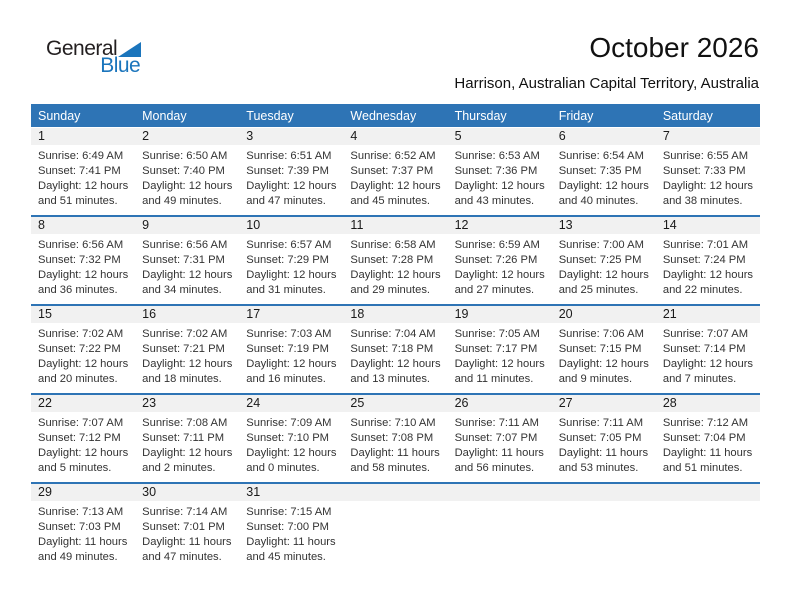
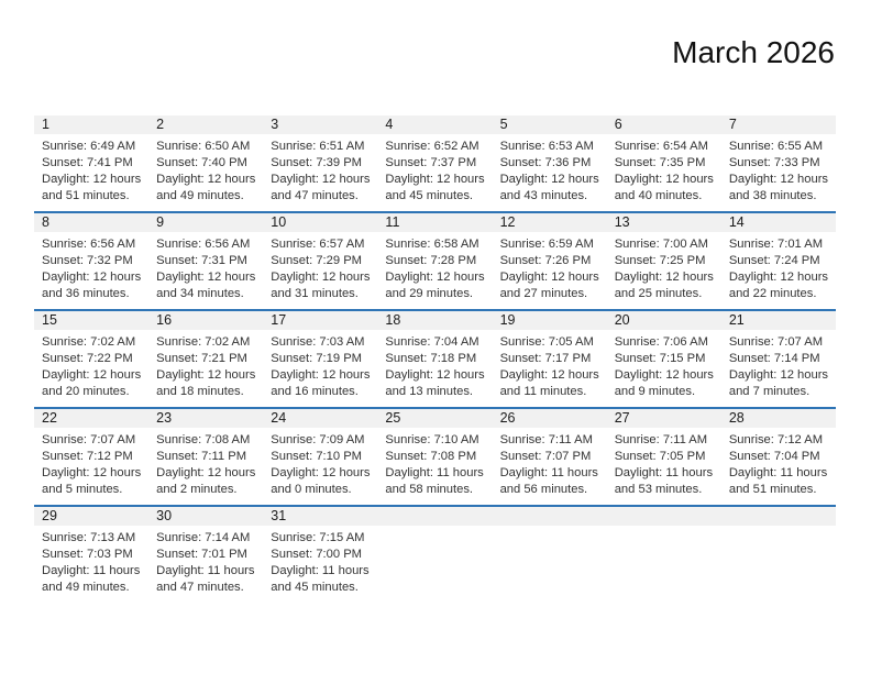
- General
- Blue
- October 2026
+ March 2026
- Harrison, Australian Capital Territory, Australia
- Sunday
- Monday
- Tuesday
- Wednesday
- Thursday
- Friday
- Saturday
  1
  Sunrise: 6:49 AM
  Sunset: 7:41 PM
  Daylight: 12 hours
  and 51 minutes.
  2
  Sunrise: 6:50 AM
  Sunset: 7:40 PM
  Daylight: 12 hours
  and 49 minutes.
  3
  Sunrise: 6:51 AM
  Sunset: 7:39 PM
  Daylight: 12 hours
  and 47 minutes.
  4
  Sunrise: 6:52 AM
  Sunset: 7:37 PM
  Daylight: 12 hours
  and 45 minutes.
  5
  Sunrise: 6:53 AM
  Sunset: 7:36 PM
  Daylight: 12 hours
  and 43 minutes.
  6
  Sunrise: 6:54 AM
  Sunset: 7:35 PM
  Daylight: 12 hours
  and 40 minutes.
  7
  Sunrise: 6:55 AM
  Sunset: 7:33 PM
  Daylight: 12 hours
  and 38 minutes.
  8
  Sunrise: 6:56 AM
  Sunset: 7:32 PM
  Daylight: 12 hours
  and 36 minutes.
  9
  Sunrise: 6:56 AM
  Sunset: 7:31 PM
  Daylight: 12 hours
  and 34 minutes.
  10
  Sunrise: 6:57 AM
  Sunset: 7:29 PM
  Daylight: 12 hours
  and 31 minutes.
  11
  Sunrise: 6:58 AM
  Sunset: 7:28 PM
  Daylight: 12 hours
  and 29 minutes.
  12
  Sunrise: 6:59 AM
  Sunset: 7:26 PM
  Daylight: 12 hours
  and 27 minutes.
  13
  Sunrise: 7:00 AM
  Sunset: 7:25 PM
  Daylight: 12 hours
  and 25 minutes.
  14
  Sunrise: 7:01 AM
  Sunset: 7:24 PM
  Daylight: 12 hours
  and 22 minutes.
  15
  Sunrise: 7:02 AM
  Sunset: 7:22 PM
  Daylight: 12 hours
  and 20 minutes.
  16
  Sunrise: 7:02 AM
  Sunset: 7:21 PM
  Daylight: 12 hours
  and 18 minutes.
  17
  Sunrise: 7:03 AM
  Sunset: 7:19 PM
  Daylight: 12 hours
  and 16 minutes.
  18
  Sunrise: 7:04 AM
  Sunset: 7:18 PM
  Daylight: 12 hours
  and 13 minutes.
  19
  Sunrise: 7:05 AM
  Sunset: 7:17 PM
  Daylight: 12 hours
  and 11 minutes.
  20
  Sunrise: 7:06 AM
  Sunset: 7:15 PM
  Daylight: 12 hours
  and 9 minutes.
  21
  Sunrise: 7:07 AM
  Sunset: 7:14 PM
  Daylight: 12 hours
  and 7 minutes.
  22
  Sunrise: 7:07 AM
  Sunset: 7:12 PM
  Daylight: 12 hours
  and 5 minutes.
  23
  Sunrise: 7:08 AM
  Sunset: 7:11 PM
  Daylight: 12 hours
  and 2 minutes.
  24
  Sunrise: 7:09 AM
  Sunset: 7:10 PM
  Daylight: 12 hours
  and 0 minutes.
  25
  Sunrise: 7:10 AM
  Sunset: 7:08 PM
  Daylight: 11 hours
  and 58 minutes.
  26
  Sunrise: 7:11 AM
  Sunset: 7:07 PM
  Daylight: 11 hours
  and 56 minutes.
  27
  Sunrise: 7:11 AM
  Sunset: 7:05 PM
  Daylight: 11 hours
  and 53 minutes.
  28
  Sunrise: 7:12 AM
  Sunset: 7:04 PM
  Daylight: 11 hours
  and 51 minutes.
  29
  Sunrise: 7:13 AM
  Sunset: 7:03 PM
  Daylight: 11 hours
  and 49 minutes.
  30
  Sunrise: 7:14 AM
  Sunset: 7:01 PM
  Daylight: 11 hours
  and 47 minutes.
  31
  Sunrise: 7:15 AM
  Sunset: 7:00 PM
  Daylight: 11 hours
  and 45 minutes.
